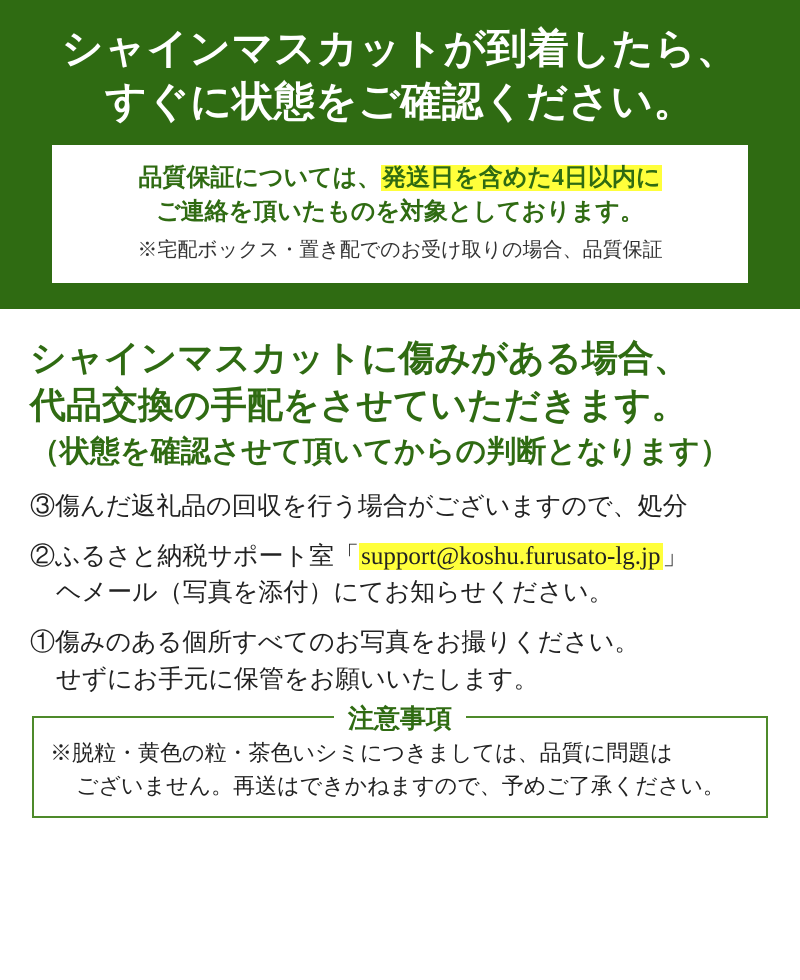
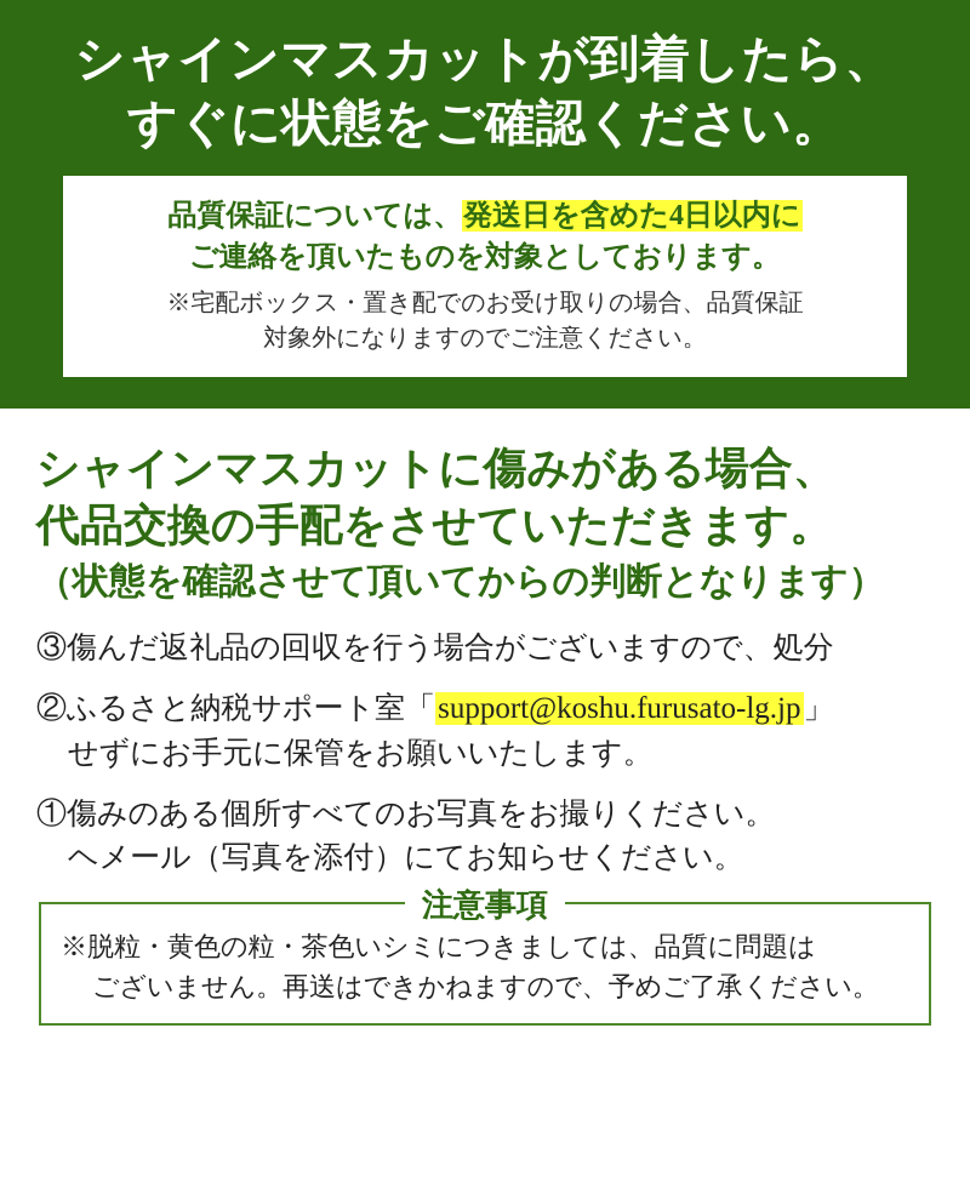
  シャインマスカットが到着したら、
  すぐに状態をご確認ください。
  品質保証については、発送日を含めた4日以内に
  ご連絡を頂いたものを対象としております。
  ※宅配ボックス・置き配でのお受け取りの場合、品質保証
+ 対象外になりますのでご注意ください。
  シャインマスカットに傷みがある場合、
  代品交換の手配をさせていただきます。
  （状態を確認させて頂いてからの判断となります）
  ③傷んだ返礼品の回収を行う場合がございますので、処分
  ②ふるさと納税サポート室「support@koshu.furusato-lg.jp」
- ヘメール（写真を添付）にてお知らせください。
+ せずにお手元に保管をお願いいたします。
  ①傷みのある個所すべてのお写真をお撮りください。
- せずにお手元に保管をお願いいたします。
+ ヘメール（写真を添付）にてお知らせください。
  注意事項
  ※脱粒・黄色の粒・茶色いシミにつきましては、品質に問題は
  ございません。再送はできかねますので、予めご了承ください。
